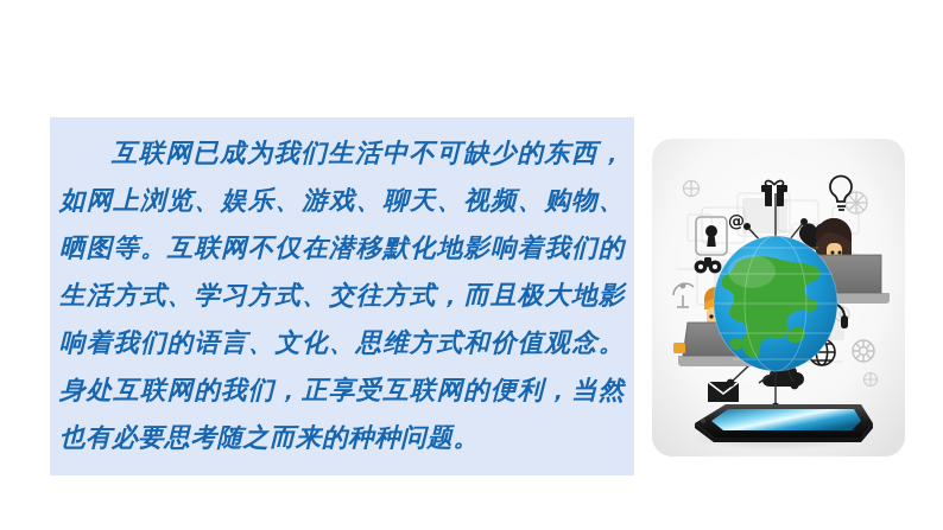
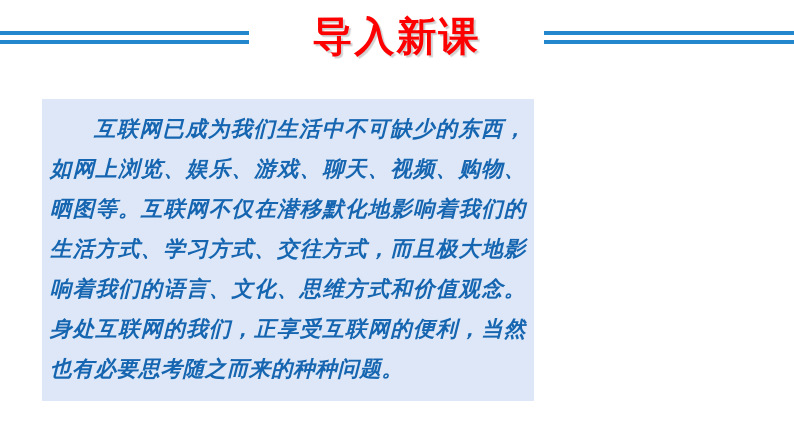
+ 导入新课
  互联网已成为我们生活中不可缺少的东西，如网上浏览、娱乐、游戏、聊天、视频、购物、晒图等。互联网不仅在潜移默化地影响着我们的生活方式、学习方式、交往方式，而且极大地影响着我们的语言、文化、思维方式和价值观念。身处互联网的我们，正享受互联网的便利，当然也有必要思考随之而来的种种问题。
- @
